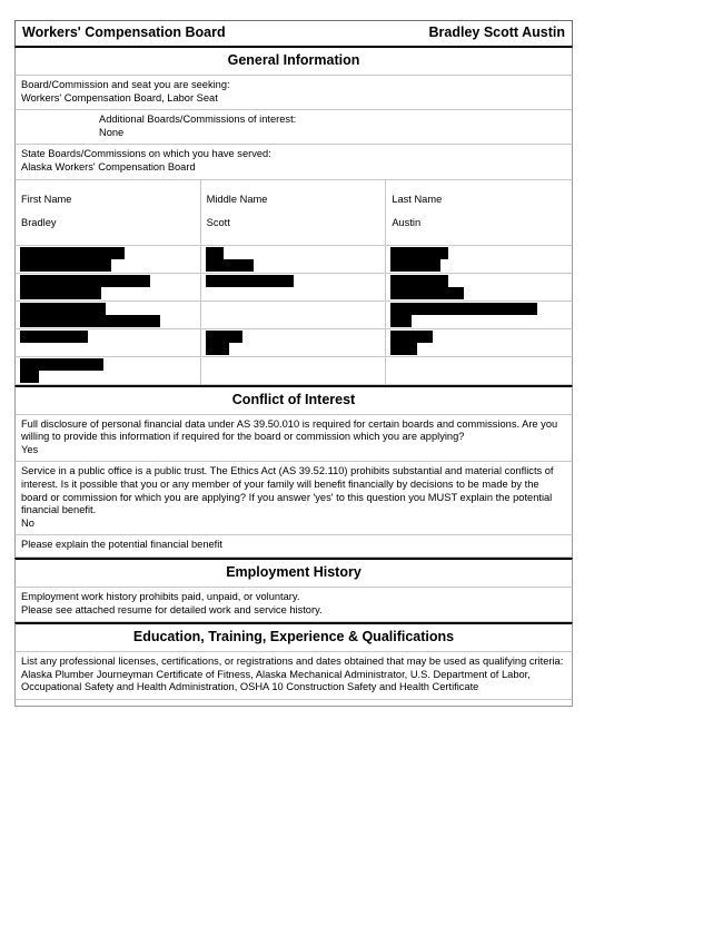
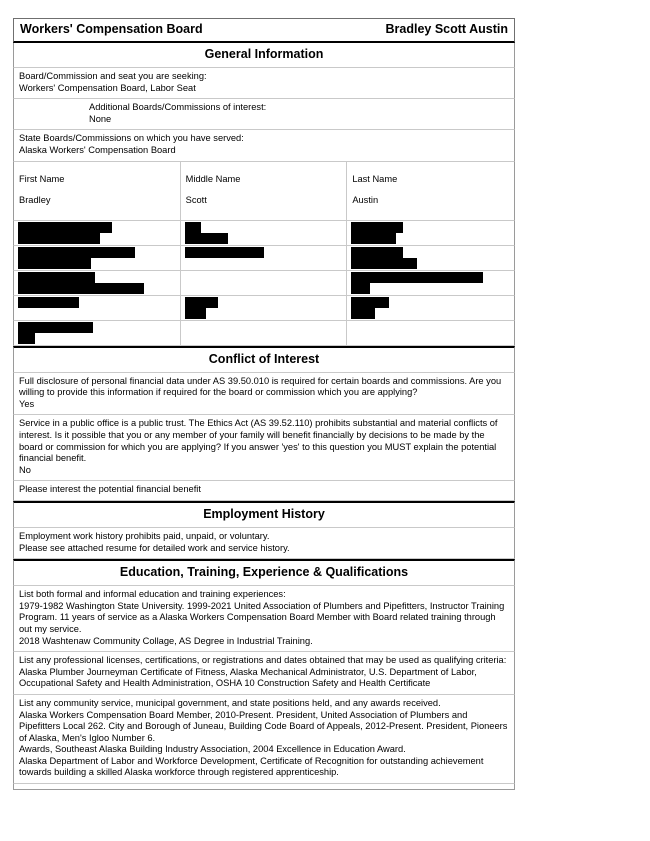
  Workers' Compensation Board
  Bradley Scott Austin
  General Information
  Board/Commission and seat you are seeking:
  Workers' Compensation Board, Labor Seat
  Additional Boards/Commissions of interest:
  None
  State Boards/Commissions on which you have served:
  Alaska Workers' Compensation Board
  First Name
  Bradley
  Middle Name
  Scott
  Last Name
  Austin
  Conflict of Interest
  Full disclosure of personal financial data under AS 39.50.010 is required for certain boards and commissions. Are you willing to provide this information if required for the board or commission which you are applying?
  Yes
  Service in a public office is a public trust. The Ethics Act (AS 39.52.110) prohibits substantial and material conflicts of interest. Is it possible that you or any member of your family will benefit financially by decisions to be made by the board or commission for which you are applying? If you answer 'yes' to this question you MUST explain the potential financial benefit.
  No
- Please explain the potential financial benefit
+ Please interest the potential financial benefit
  Employment History
  Employment work history prohibits paid, unpaid, or voluntary.
  Please see attached resume for detailed work and service history.
  Education, Training, Experience & Qualifications
+ List both formal and informal education and training experiences:
+ 1979-1982 Washington State University. 1999-2021 United Association of Plumbers and Pipefitters, Instructor Training Program. 11 years of service as a Alaska Workers Compensation Board Member with Board related training through out my service.
+ 2018 Washtenaw Community Collage, AS Degree in Industrial Training.
  List any professional licenses, certifications, or registrations and dates obtained that may be used as qualifying criteria:
  Alaska Plumber Journeyman Certificate of Fitness, Alaska Mechanical Administrator, U.S. Department of Labor, Occupational Safety and Health Administration, OSHA 10 Construction Safety and Health Certificate
+ List any community service, municipal government, and state positions held, and any awards received.
+ Alaska Workers Compensation Board Member, 2010-Present. President, United Association of Plumbers and Pipefitters Local 262. City and Borough of Juneau, Building Code Board of Appeals, 2012-Present. President, Pioneers of Alaska, Men's Igloo Number 6.
+ Awards, Southeast Alaska Building Industry Association, 2004 Excellence in Education Award.
+ Alaska Department of Labor and Workforce Development, Certificate of Recognition for outstanding achievement towards building a skilled Alaska workforce through registered apprenticeship.
